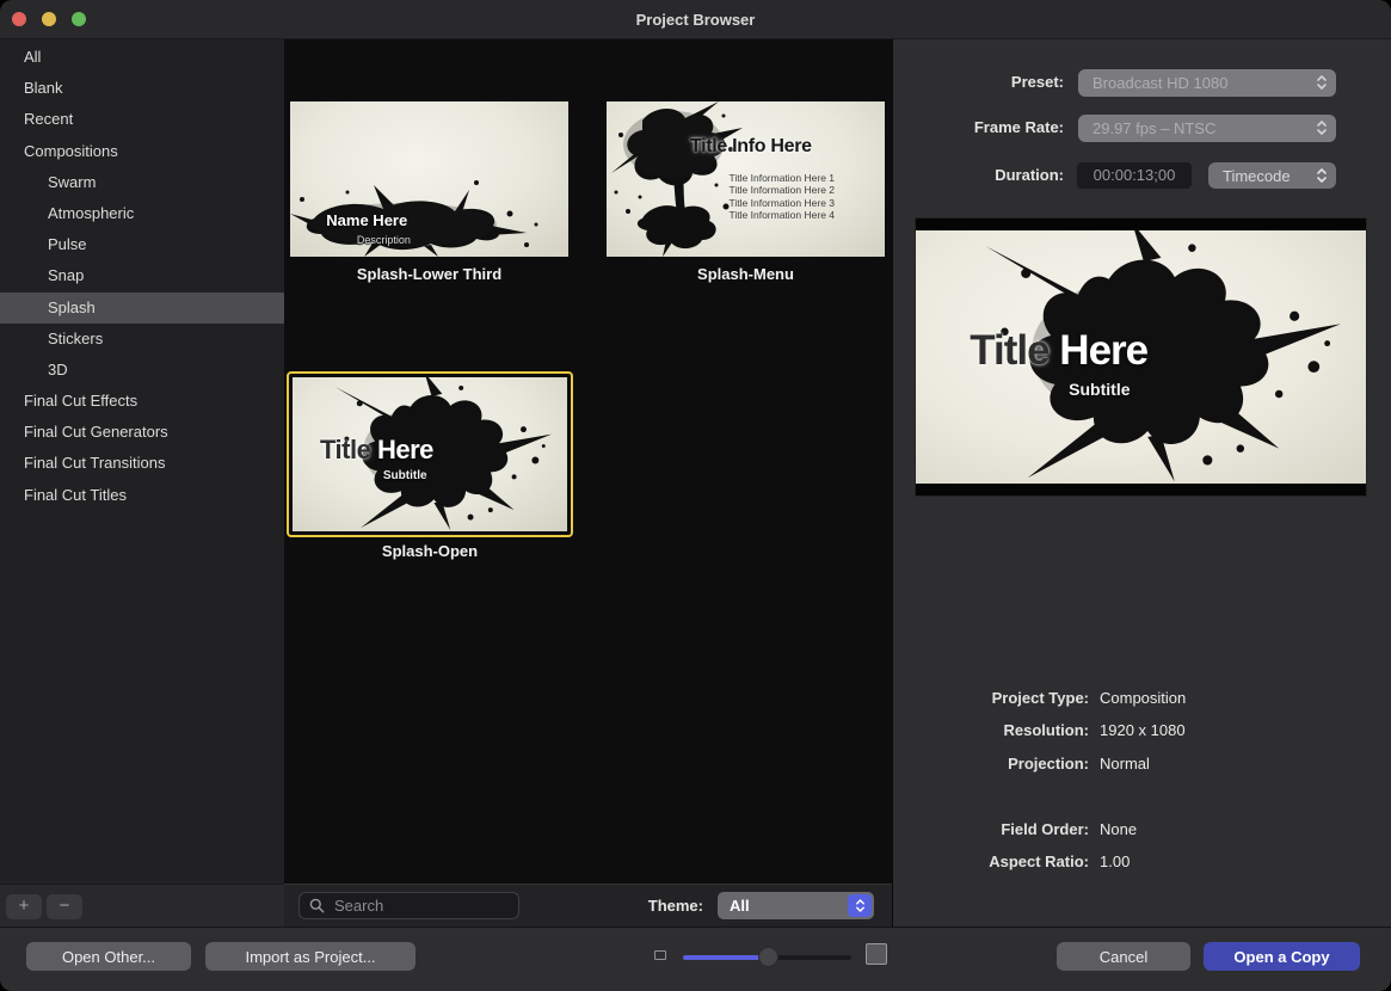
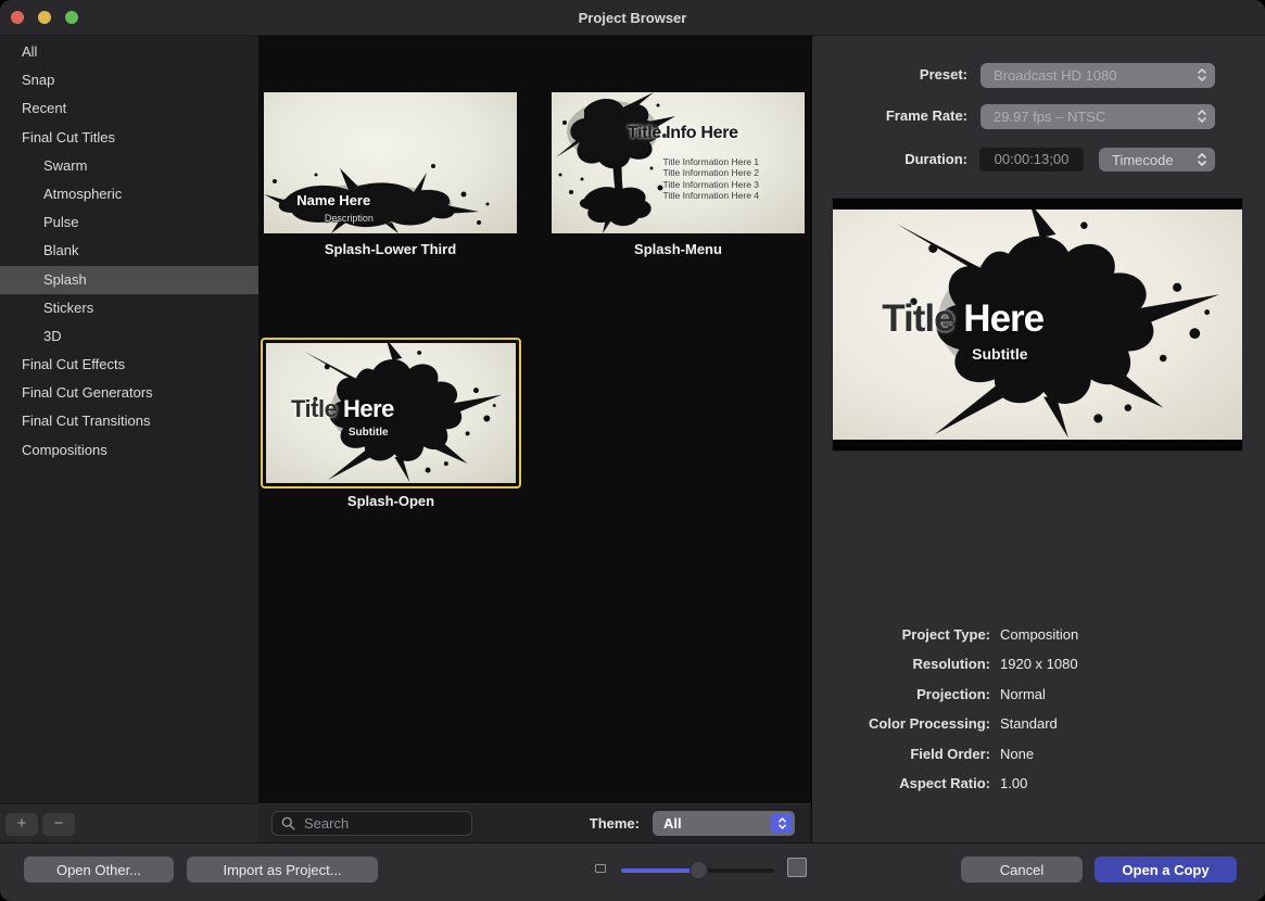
  Project Browser
  All
- Blank
+ Snap
  Recent
- Compositions
+ Final Cut Titles
  Swarm
  Atmospheric
  Pulse
- Snap
+ Blank
  Splash
  Stickers
  3D
  Final Cut Effects
  Final Cut Generators
  Final Cut Transitions
- Final Cut Titles
+ Compositions
  +
  −
  Name Here
  Description
  Splash-Lower Third
  Title Info Here
  Title Information Here 1
  Title Information Here 2
  Title Information Here 3
  Title Information Here 4
  Splash-Menu
  Title Here
  Subtitle
  Splash-Open
  Search
  Theme:
  All
  Preset:
  Broadcast HD 1080
  Frame Rate:
  29.97 fps – NTSC
  Duration:
  00:00:13;00
  Timecode
  Title Here
  Subtitle
  Project Type:
  Composition
  Resolution:
  1920 x 1080
  Projection:
  Normal
+ Color Processing:
+ Standard
  Field Order:
  None
  Aspect Ratio:
  1.00
  Open Other...
  Import as Project...
  Cancel
  Open a Copy
